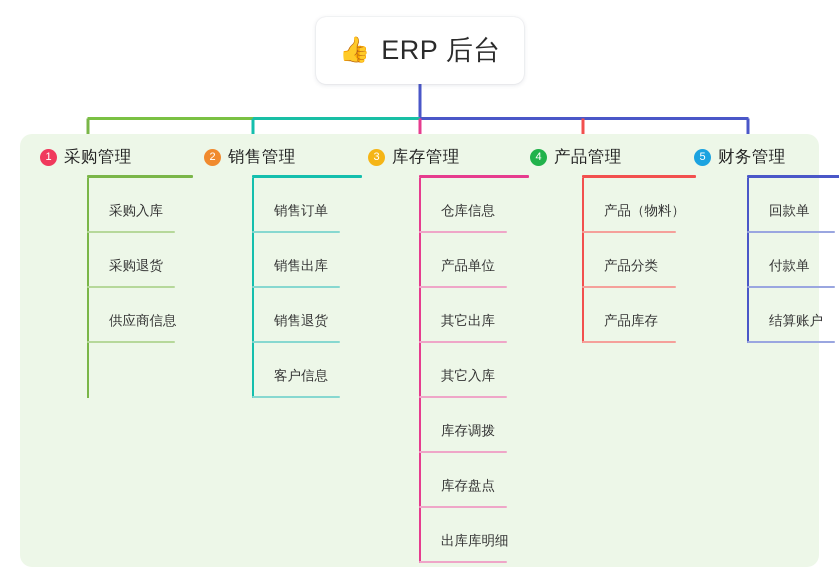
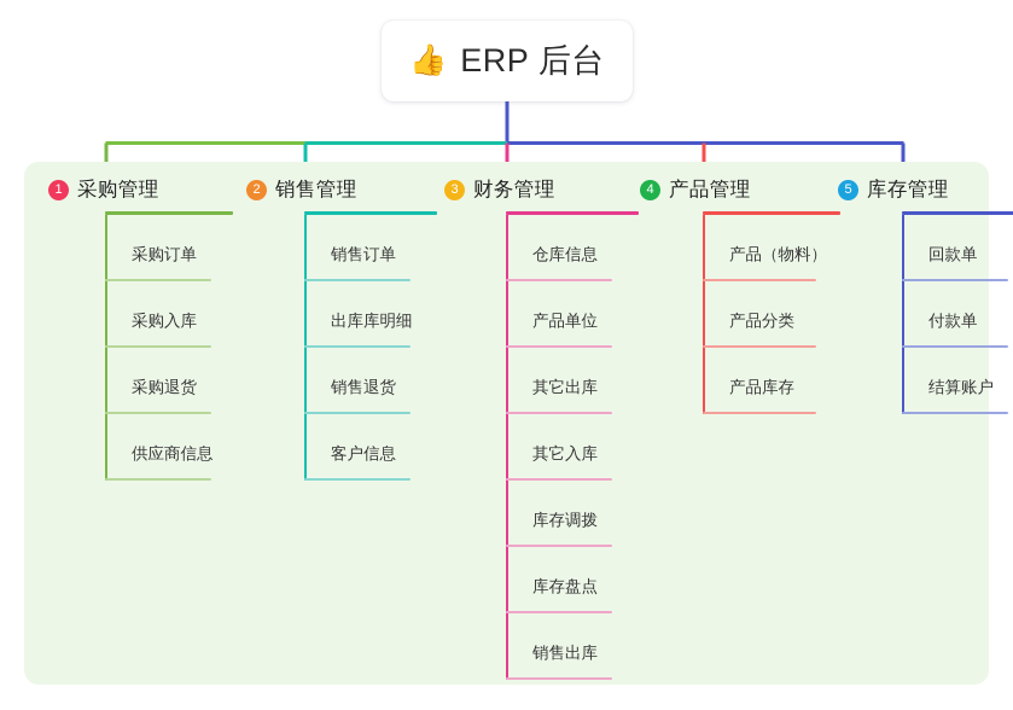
  👍
  ERP 后台
  1
  采购管理
+ 采购订单
  采购入库
  采购退货
  供应商信息
  2
  销售管理
  销售订单
- 销售出库
+ 出库库明细
  销售退货
  客户信息
  3
- 库存管理
+ 财务管理
  仓库信息
  产品单位
  其它出库
  其它入库
  库存调拨
  库存盘点
- 出库库明细
+ 销售出库
  4
  产品管理
  产品（物料）
  产品分类
  产品库存
  5
- 财务管理
+ 库存管理
  回款单
  付款单
  结算账户
